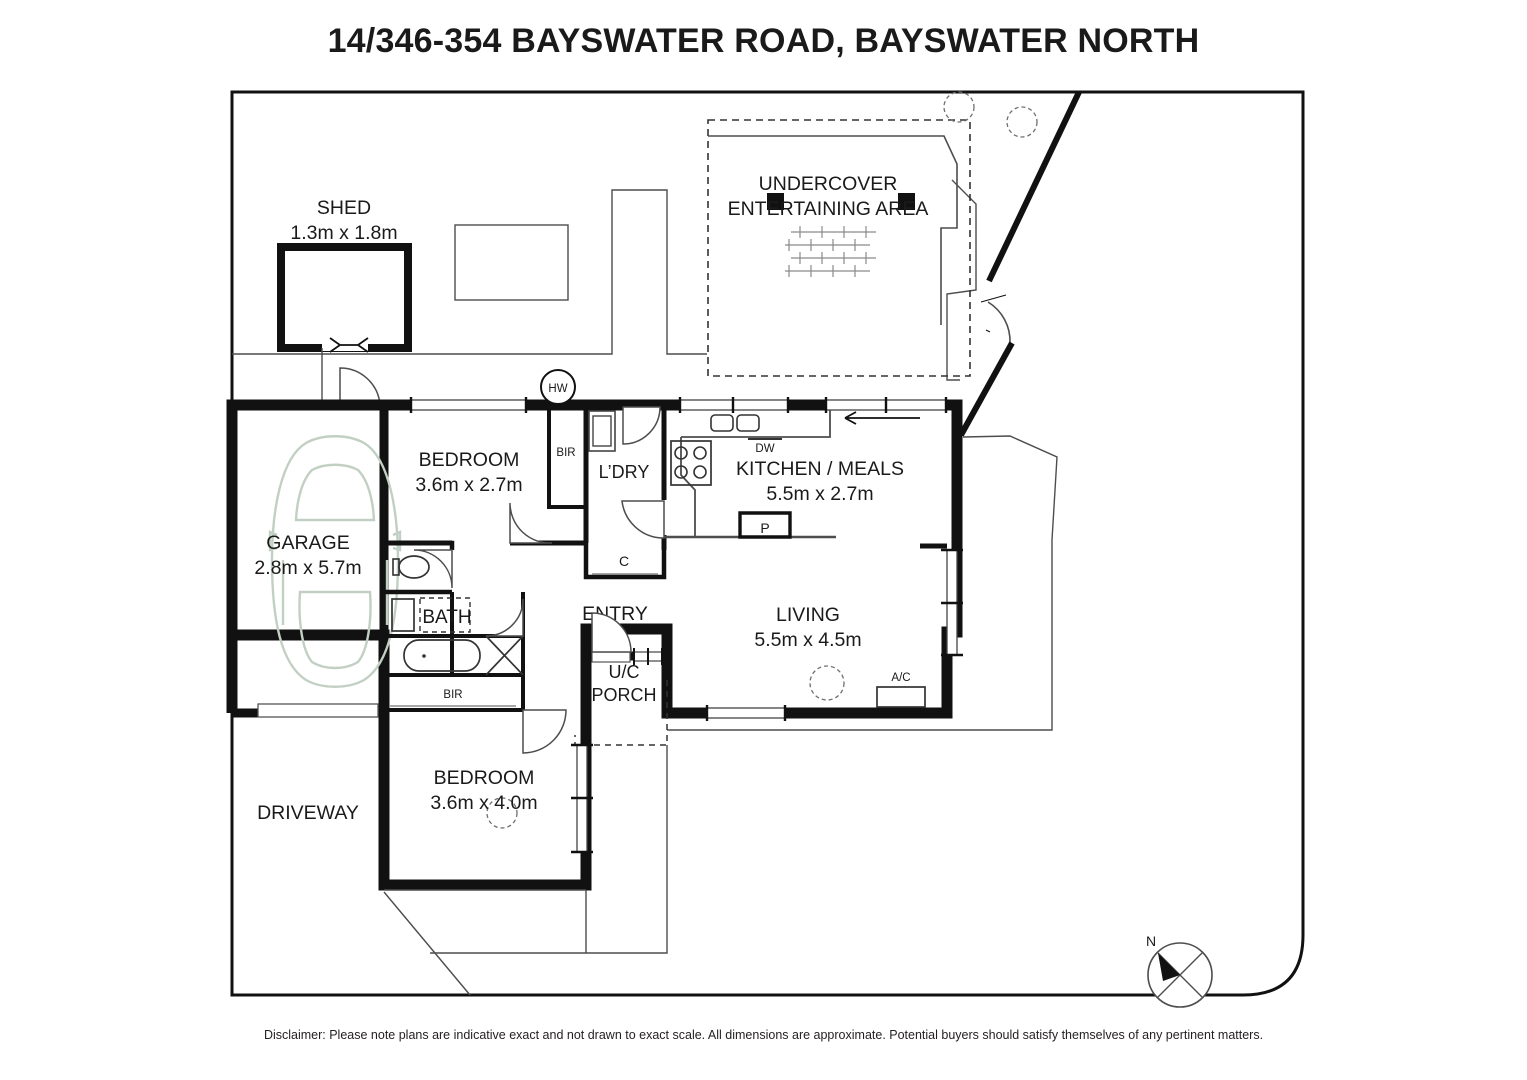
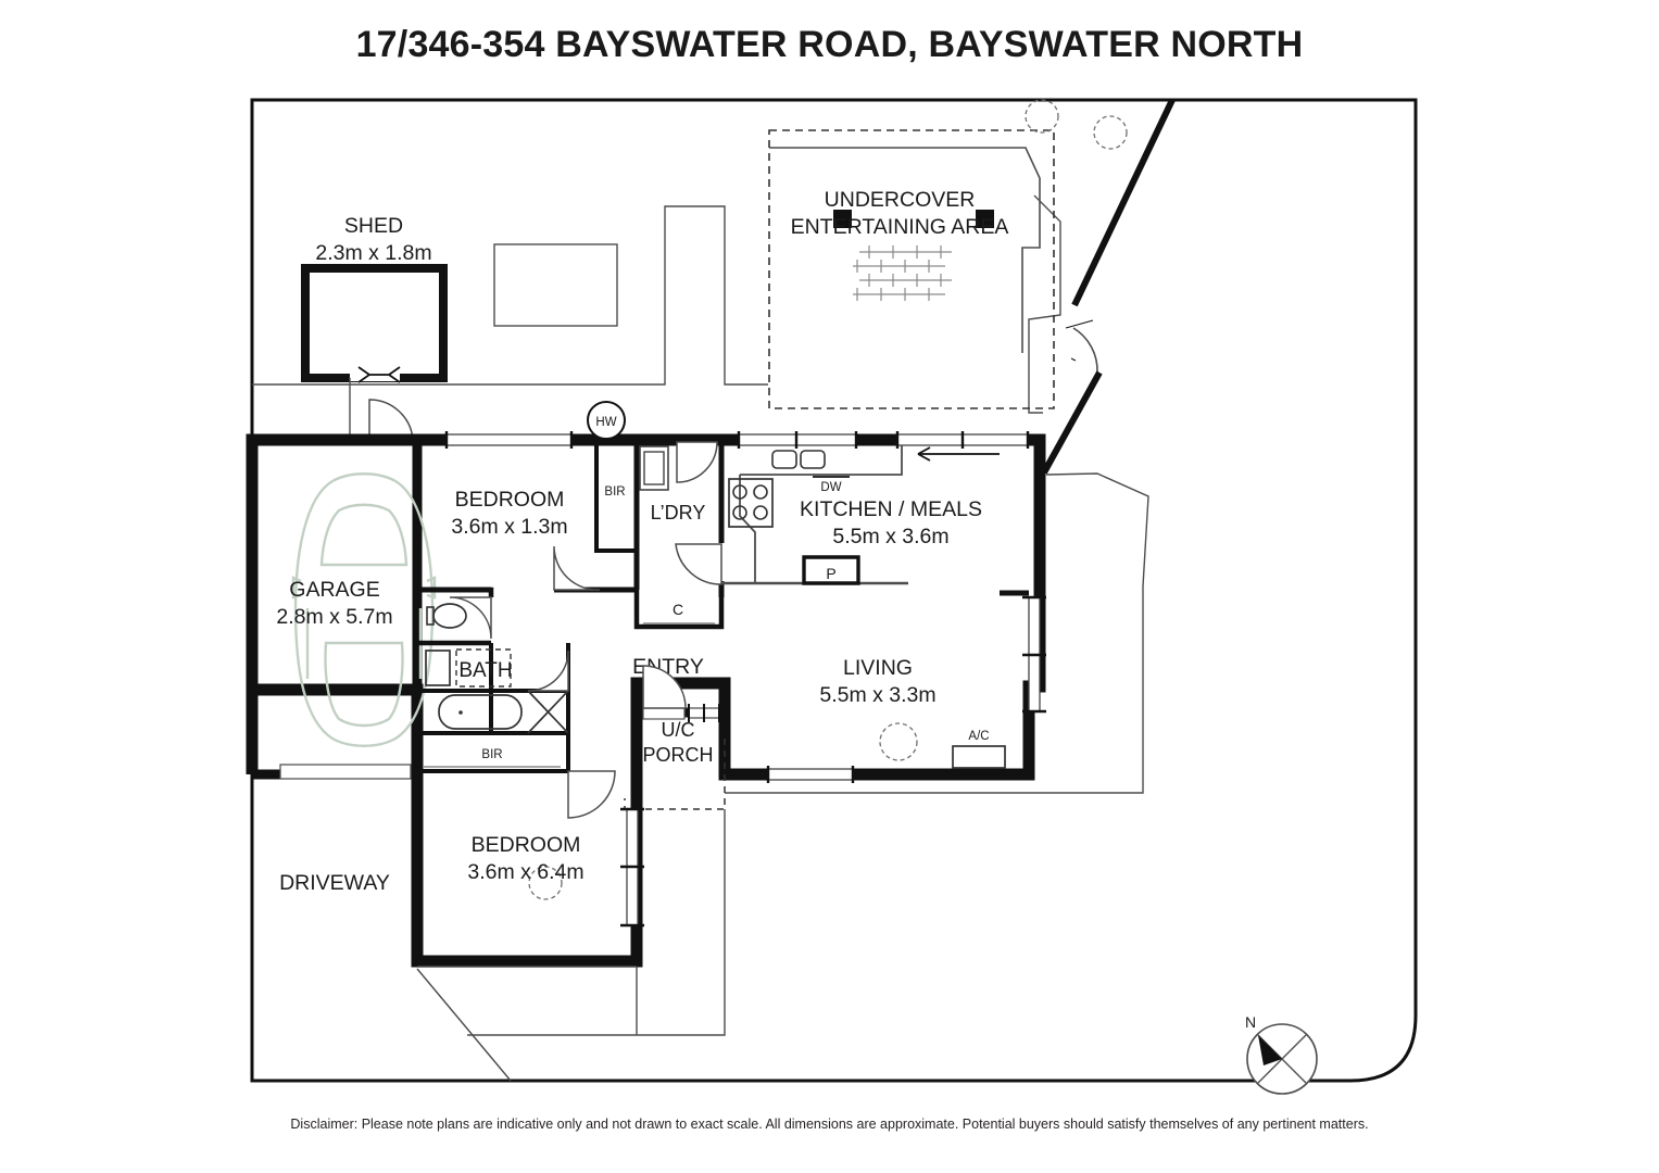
- 14/346-354 BAYSWATER ROAD, BAYSWATER NORTH
+ 17/346-354 BAYSWATER ROAD, BAYSWATER NORTH
  SHED
- 1.3m x 1.8m
+ 2.3m x 1.8m
  UNDERCOVER
  ENTERTAINING AREA
  GARAGE
  2.8m x 5.7m
  BEDROOM
- 3.6m x 2.7m
+ 3.6m x 1.3m
  BIR
  HW
  L’DRY
  C
  DW
  KITCHEN / MEALS
- 5.5m x 2.7m
+ 5.5m x 3.6m
  P
  LIVING
- 5.5m x 4.5m
+ 5.5m x 3.3m
  A/C
  BATH
  BIR
  ETRY
  U/C
  PORCH
  BEDROOM
- 3.6m x 4.0m
+ 3.6m x 6.4m
  DRIVEWAY
  N
- Disclaimer: Please note plans are indicative exact and not drawn to exact scale. All dimensions are approximate. Potential buyers should satisfy themselves of any pertinent matters.
+ Disclaimer: Please note plans are indicative only and not drawn to exact scale. All dimensions are approximate. Potential buyers should satisfy themselves of any pertinent matters.
